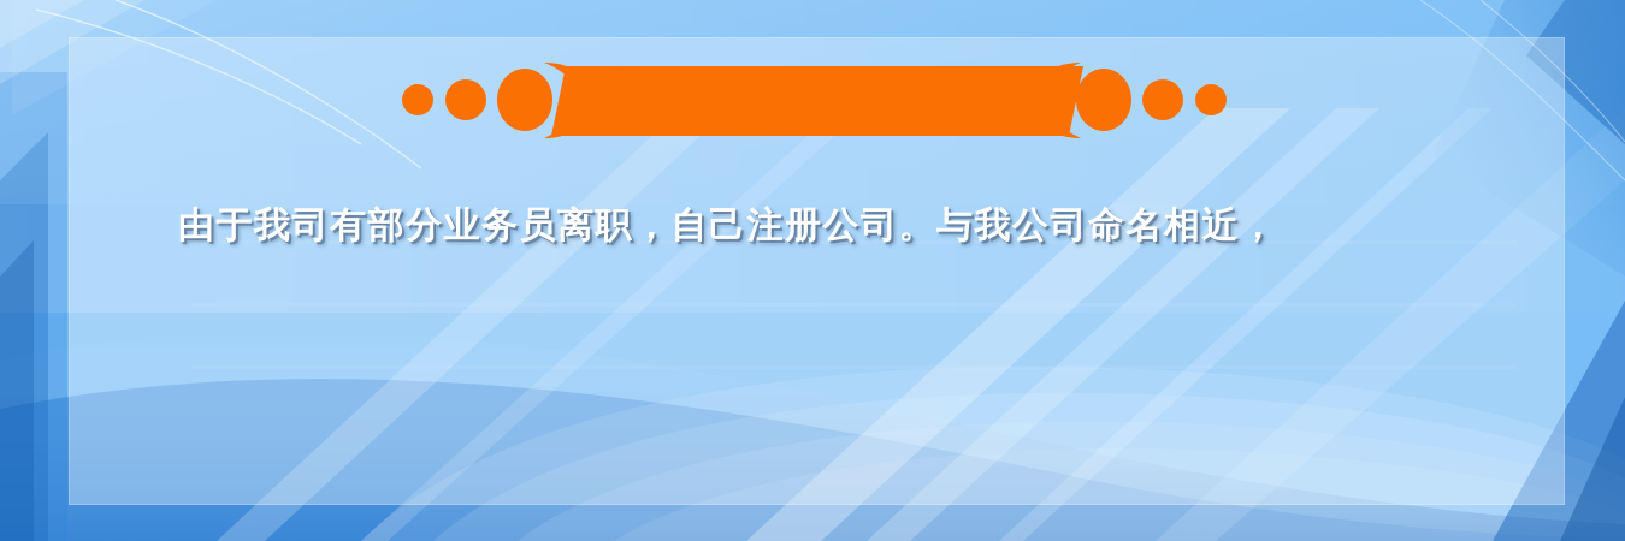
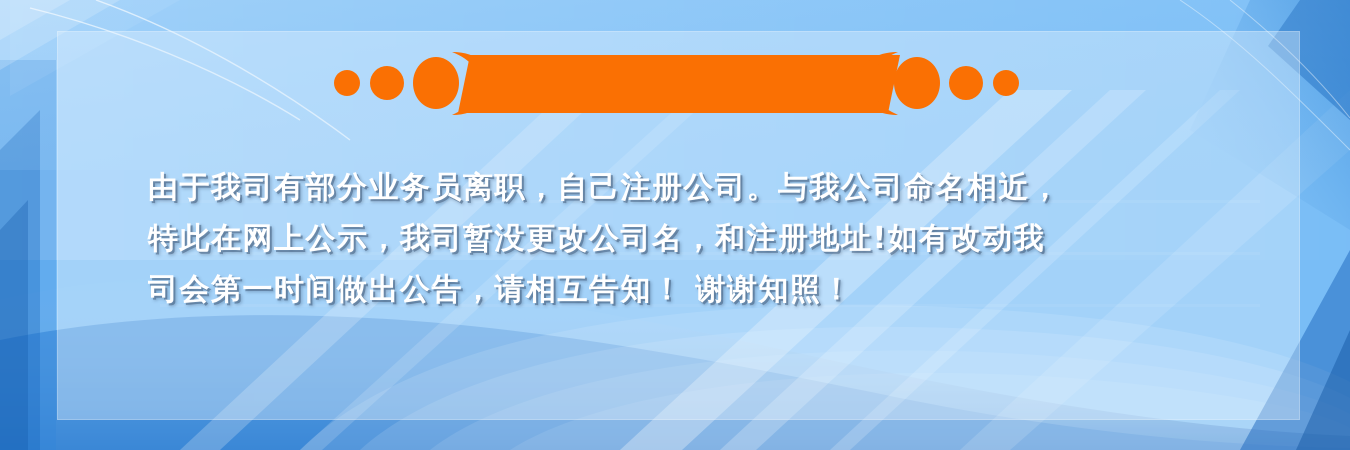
  由于我司有部分业务员离职，自己注册公司。与我公司命名相近，
+ 特此在网上公示，我司暂没更改公司名，和注册地址!如有改动我
+ 司会第一时间做出公告，请相互告知！ 谢谢知照！
